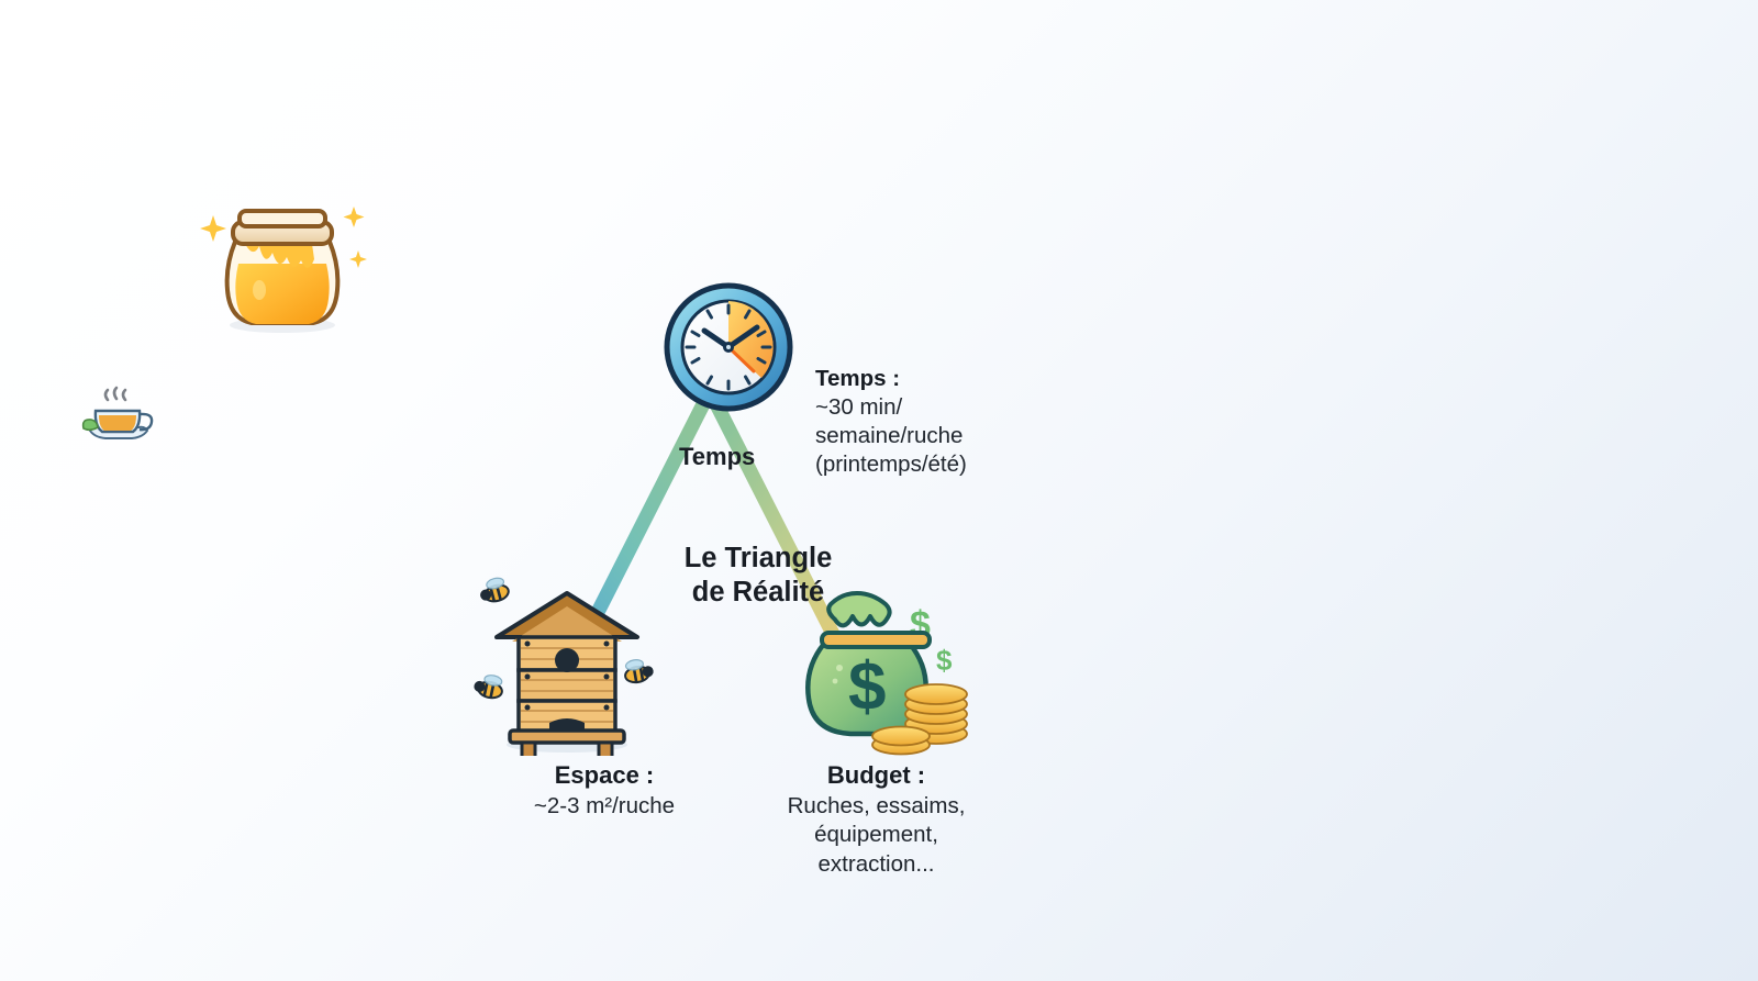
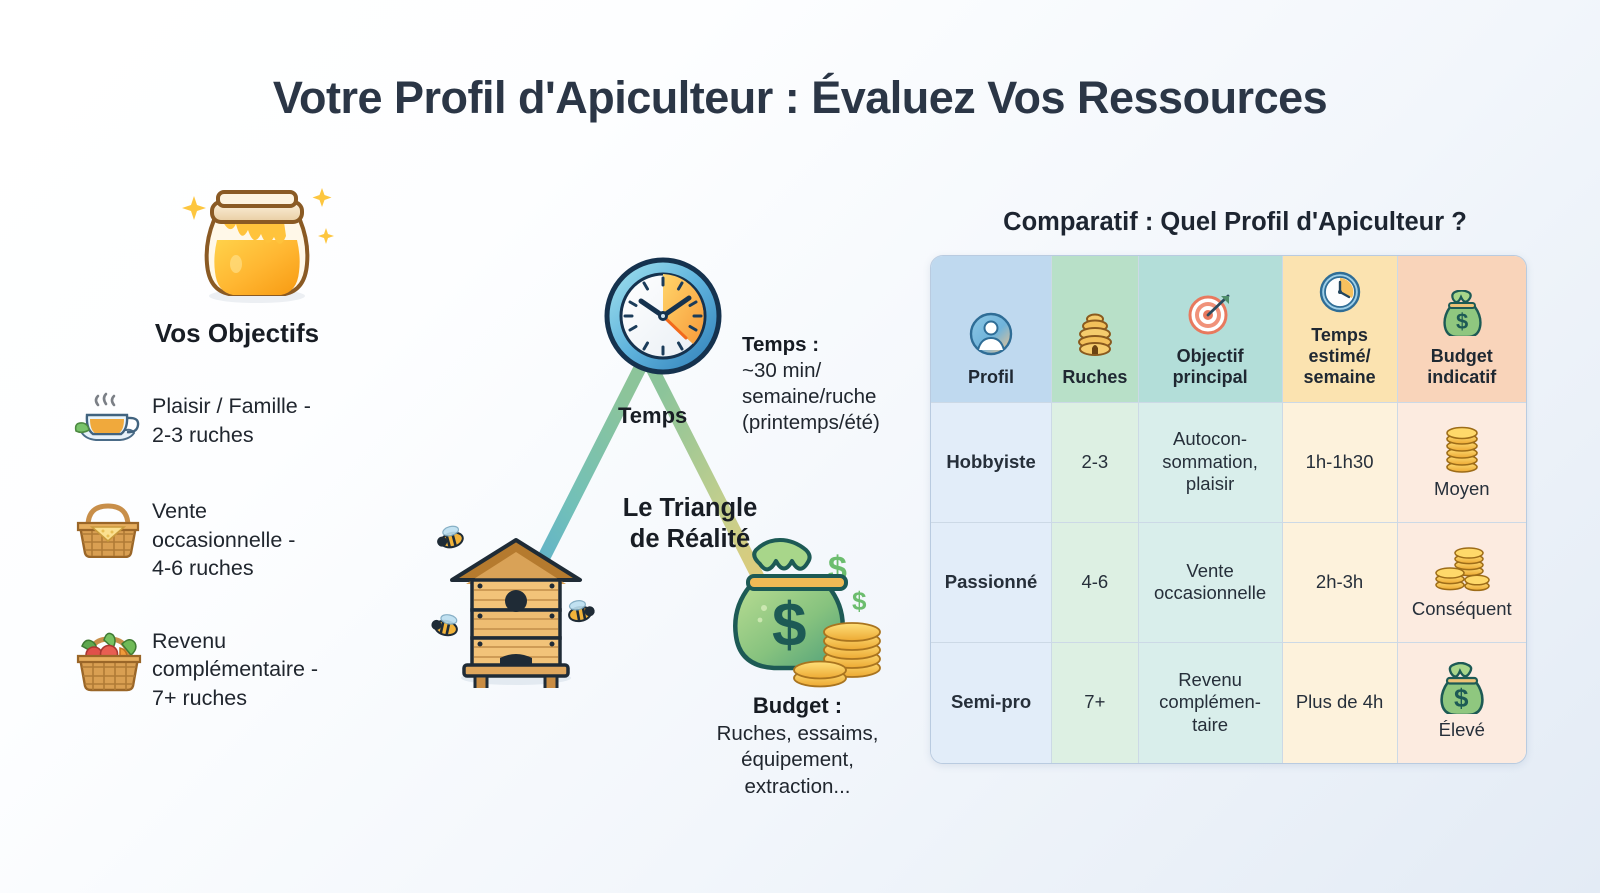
+ Votre Profil d'Apiculteur : Évaluez Vos Ressources
+ Vos Objectifs
+ Plaisir / Famille -
+ 2-3 ruches
+ Vente
+ occasionnelle -
+ 4-6 ruches
+ Revenu
+ complémentaire -
+ 7+ ruches
  Temps
  Temps :
  ~30 min/
  semaine/ruche
  (printemps/été)
  Le Triangle
  de Réalité
- Espace :
- ~2-3 m²/ruche
  $
  $
  $
  Budget :
  Ruches, essaims,
  équipement,
  extraction...
+ Comparatif : Quel Profil d'Apiculteur ?
+ Profil	Ruches	Objectif principal	Temps estimé/ semaine	$ Budget indicatif
+ Hobbyiste	2-3	Autocon- sommation, plaisir	1h-1h30	Moyen
+ Passionné	4-6	Vente occasionnelle	2h-3h	Conséquent
+ Semi-pro	7+	Revenu complémen- taire	Plus de 4h	$ Élevé
